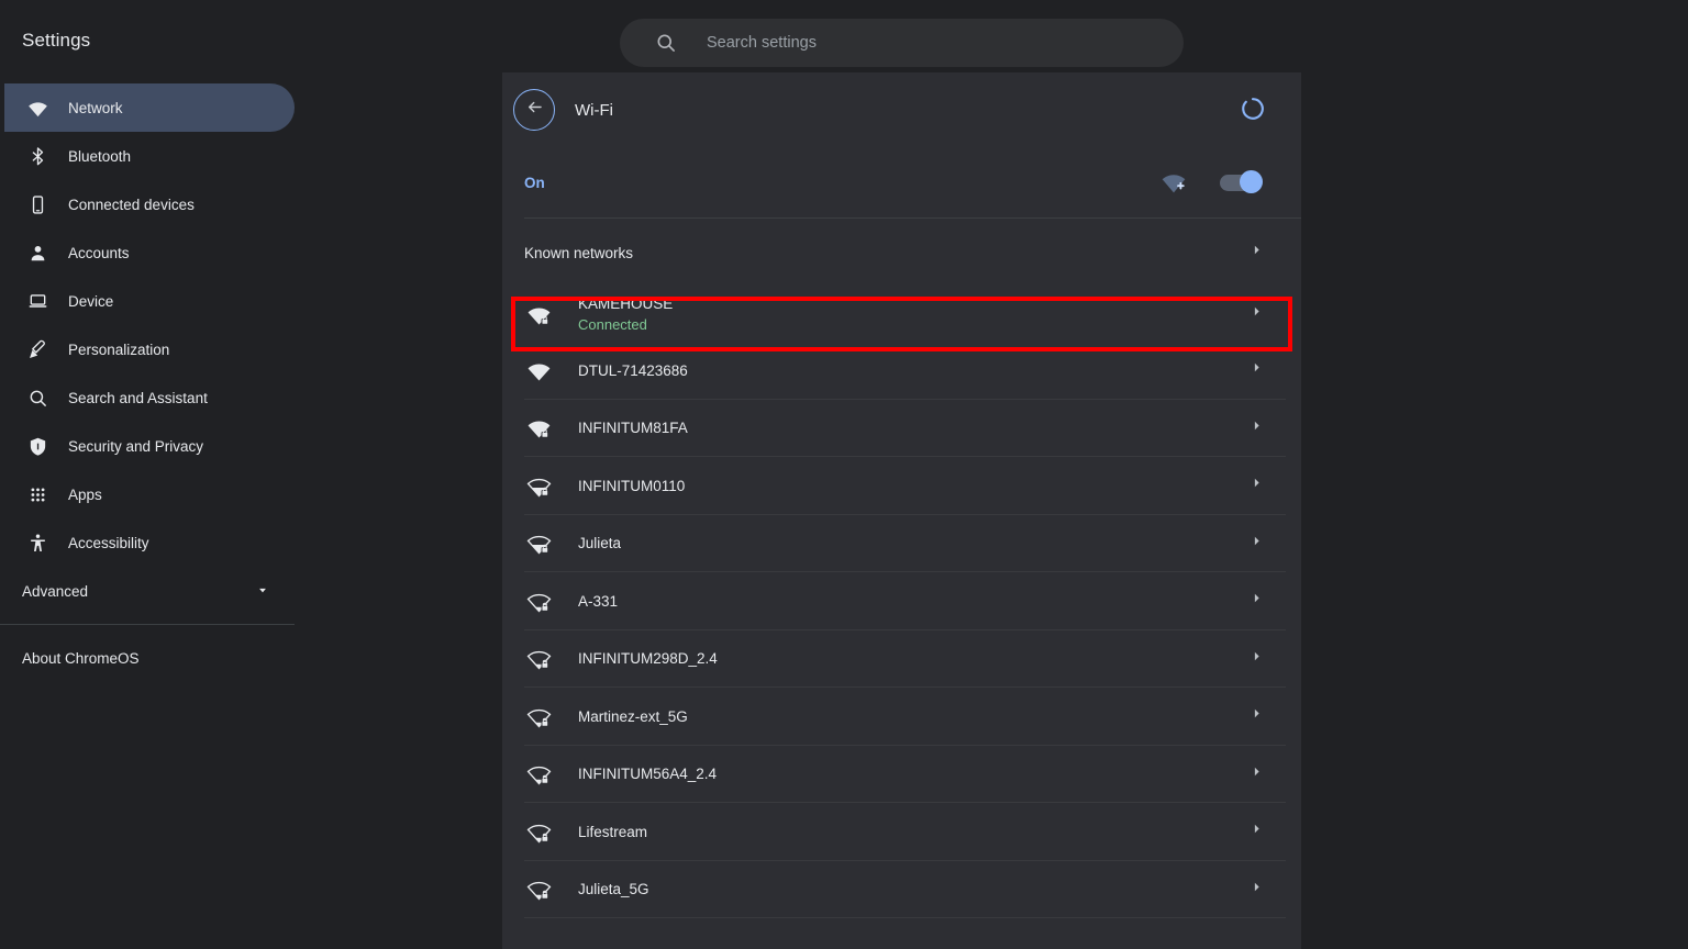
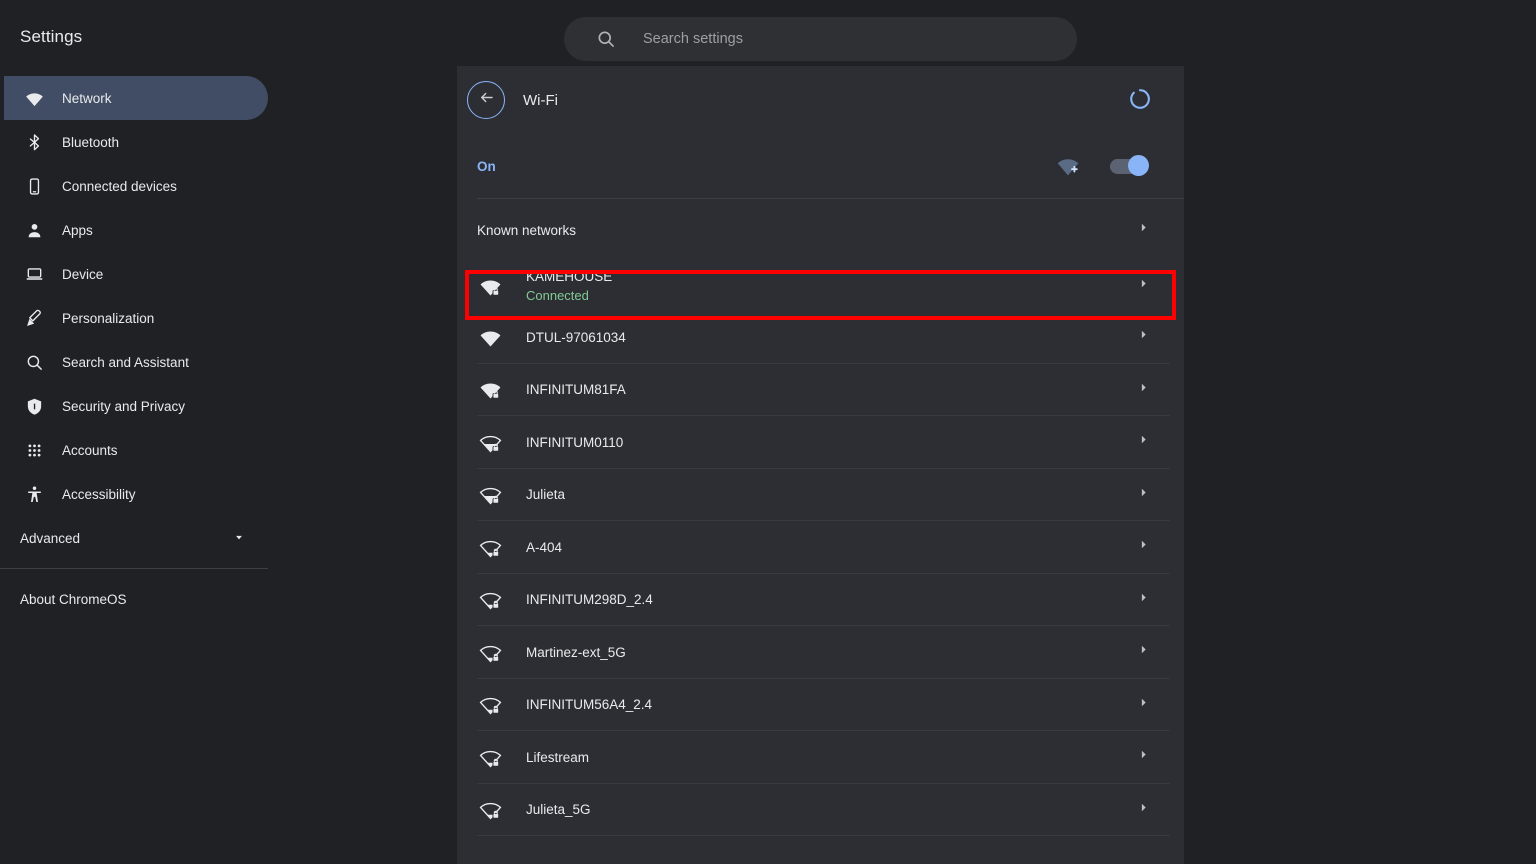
  Settings
  Search settings
  Network
  Bluetooth
  Connected devices
- Accounts
+ Apps
  Device
  Personalization
  Search and Assistant
  Security and Privacy
- Apps
+ Accounts
  Accessibility
  Advanced
  About ChromeOS
  Wi-Fi
  On
  Known networks
  KAMEHOUSE
  Connected
- DTUL-71423686
+ DTUL-97061034
  INFINITUM81FA
  INFINITUM0110
  Julieta
- A-331
+ A-404
  INFINITUM298D_2.4
  Martinez-ext_5G
  INFINITUM56A4_2.4
  Lifestream
  Julieta_5G
